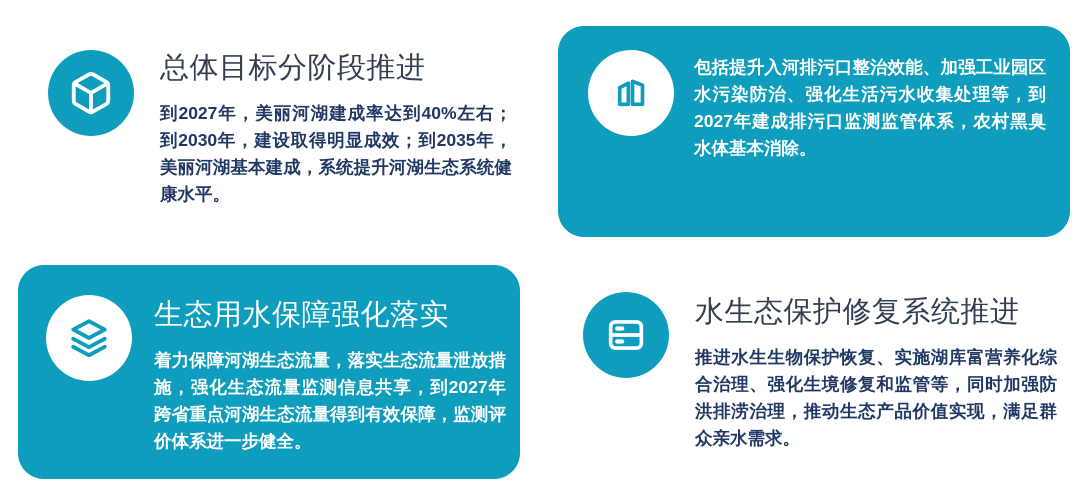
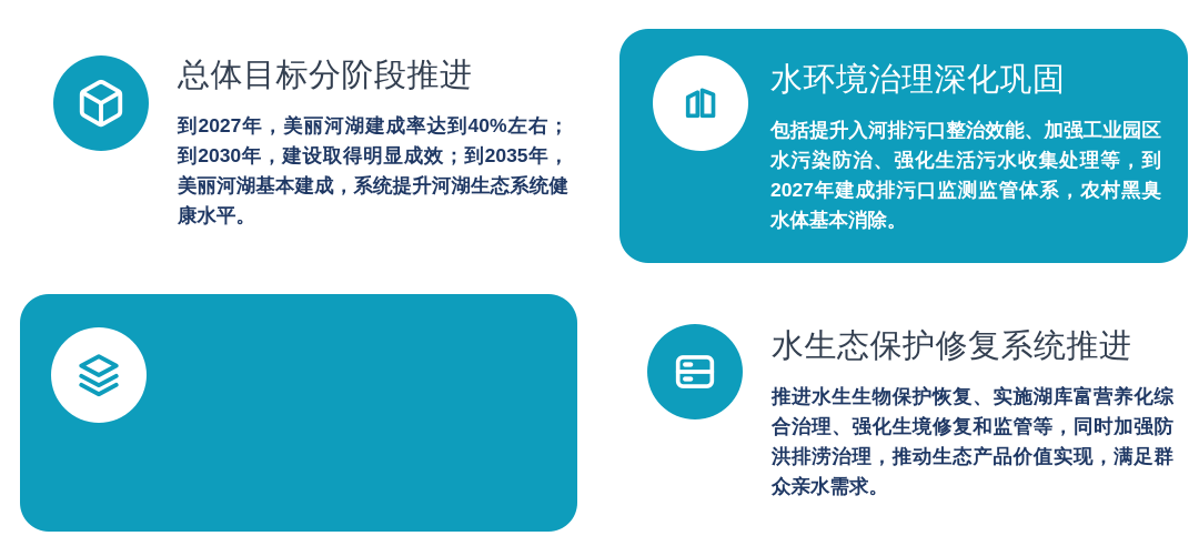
  总体目标分阶段推进
  到2027年，美丽河湖建成率达到40%左右；到2030年，建设取得明显成效；到2035年，美丽河湖基本建成，系统提升河湖生态系统健康水平。
+ 水环境治理深化巩固
  包括提升入河排污口整治效能、加强工业园区水污染防治、强化生活污水收集处理等，到2027年建成排污口监测监管体系，农村黑臭水体基本消除。
- 生态用水保障强化落实
- 着力保障河湖生态流量，落实生态流量泄放措施，强化生态流量监测信息共享，到2027年跨省重点河湖生态流量得到有效保障，监测评价体系进一步健全。
  水生态保护修复系统推进
  推进水生生物保护恢复、实施湖库富营养化综合治理、强化生境修复和监管等，同时加强防洪排涝治理，推动生态产品价值实现，满足群众亲水需求。
